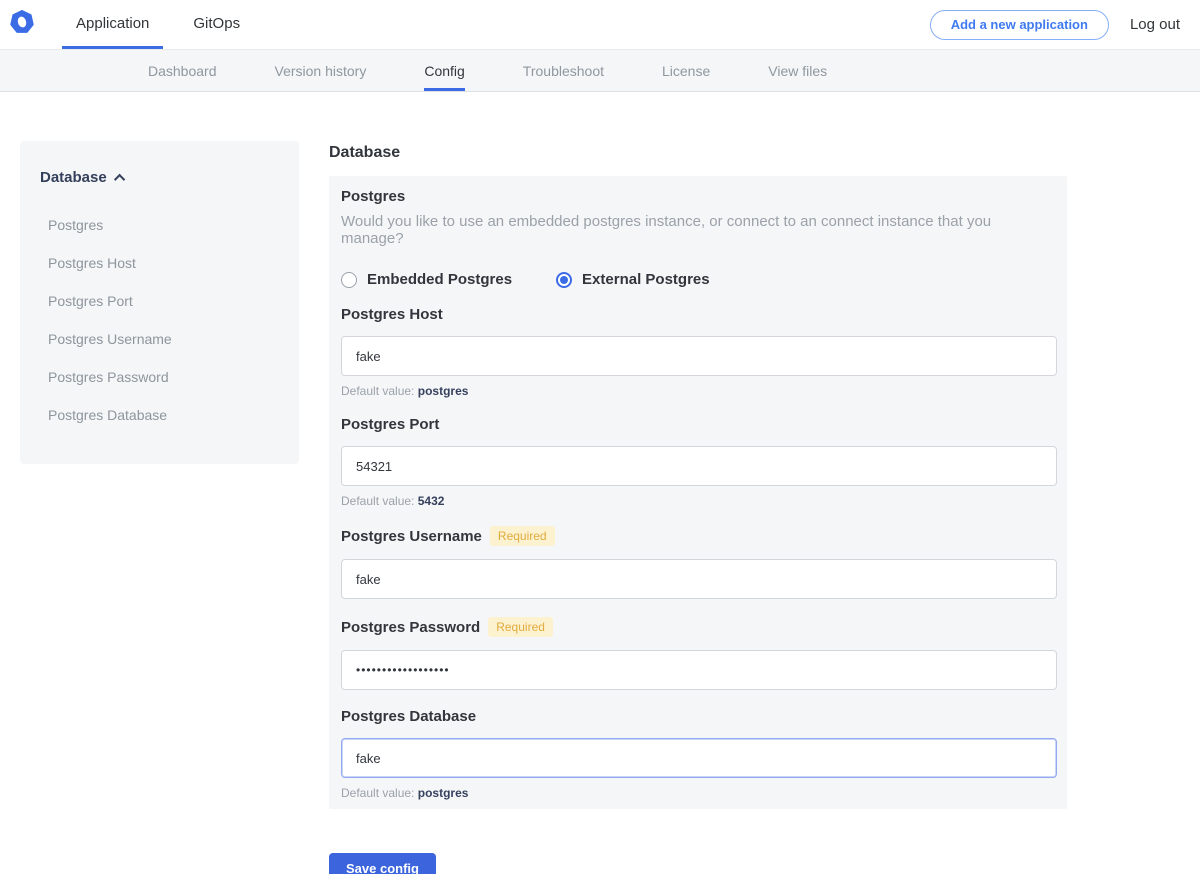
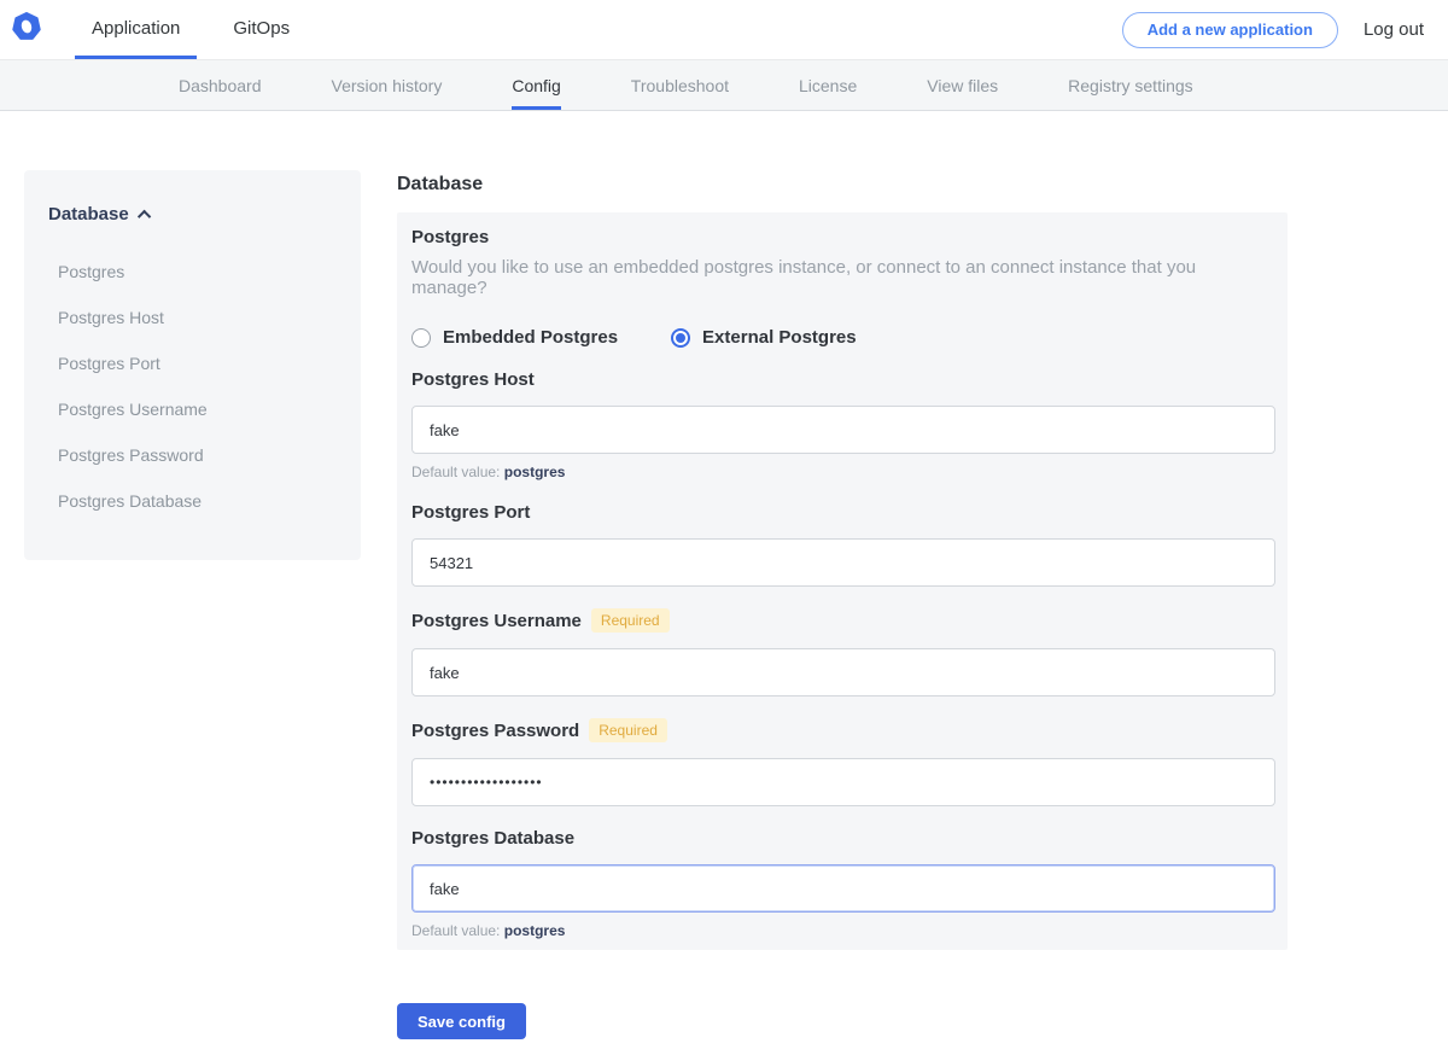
  Application
  GitOps
  Add a new application
  Log out
  Dashboard
  Version history
  Config
  Troubleshoot
  License
  View files
+ Registry settings
  Database
  Postgres
  Postgres Host
  Postgres Port
  Postgres Username
  Postgres Password
  Postgres Database
  Database
  Postgres
  Would you like to use an embedded postgres instance, or connect to an connect instance that you manage?
  Embedded Postgres
  External Postgres
  Postgres Host
  fake
  Default value: postgres
  Postgres Port
  54321
- Default value: 5432
  Postgres Username
  Required
  fake
  Postgres Password
  Required
  ••••••••••••••••••
  Postgres Database
  fake
  Default value: postgres
  Save config
